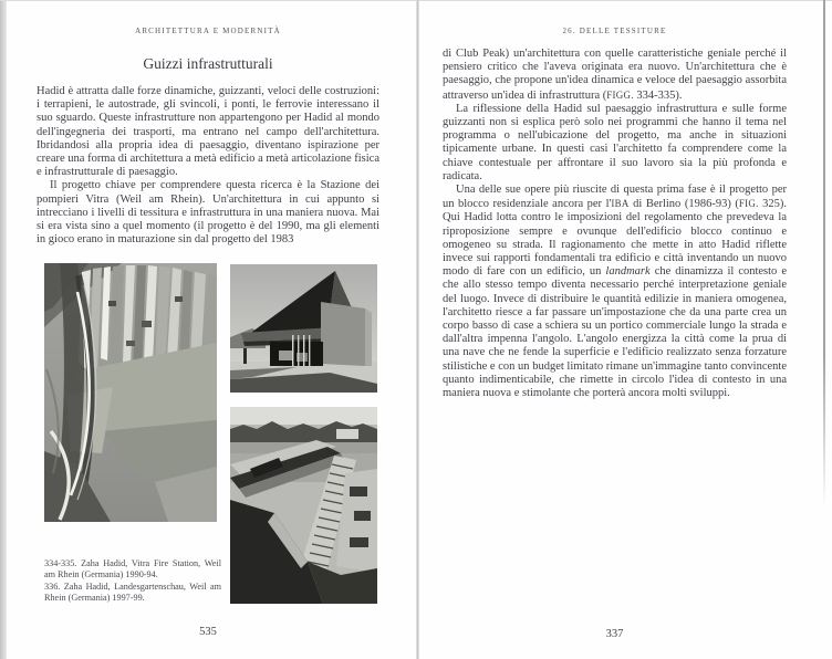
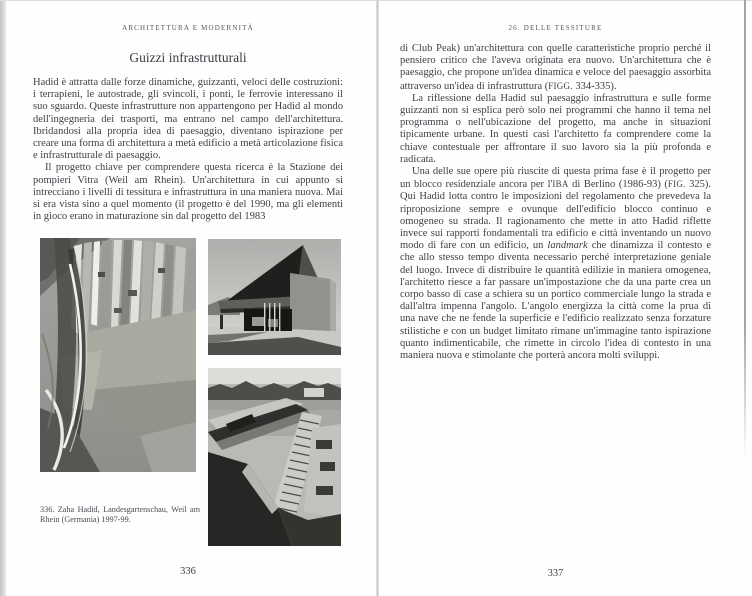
  ARCHITETTURA E MODERNITÀ
  Guizzi infrastrutturali
  Hadid è attratta dalle forze dinamiche, guizzanti, veloci delle costruzioni: i terrapieni, le autostrade, gli svincoli, i ponti, le ferrovie interessano il suo sguardo. Queste infrastrutture non appartengono per Hadid al mondo dell'ingegneria dei trasporti, ma entrano nel campo dell'architettura. Ibridandosi alla propria idea di paesaggio, diventano ispirazione per creare una forma di architettura a metà edificio a metà articolazione fisica e infrastrutturale di paesaggio.
  Il progetto chiave per comprendere questa ricerca è la Stazione dei pompieri Vitra (Weil am Rhein). Un'architettura in cui appunto si intrecciano i livelli di tessitura e infrastruttura in una maniera nuova. Mai si era vista sino a quel momento (il progetto è del 1990, ma gli elementi in gioco erano in maturazione sin dal progetto del 1983
- 334-335. Zaha Hadid, Vitra Fire Station, Weil am Rhein (Germania) 1990-94.
  336. Zaha Hadid, Landesgartenschau, Weil am Rhein (Germania) 1997-99.
- 535
+ 336
  26. DELLE TESSITURE
- di Club Peak) un'architettura con quelle caratteristiche geniale perché il pensiero critico che l'aveva originata era nuovo. Un'architettura che è paesaggio, che propone un'idea dinamica e veloce del paesaggio assorbita attraverso un'idea di infrastruttura (FIGG. 334-335).
+ di Club Peak) un'architettura con quelle caratteristiche proprio perché il pensiero critico che l'aveva originata era nuovo. Un'architettura che è paesaggio, che propone un'idea dinamica e veloce del paesaggio assorbita attraverso un'idea di infrastruttura (FIGG. 334-335).
  La riflessione della Hadid sul paesaggio infrastruttura e sulle forme guizzanti non si esplica però solo nei programmi che hanno il tema nel programma o nell'ubicazione del progetto, ma anche in situazioni tipicamente urbane. In questi casi l'architetto fa comprendere come la chiave contestuale per affrontare il suo lavoro sia la più profonda e radicata.
- Una delle sue opere più riuscite di questa prima fase è il progetto per un blocco residenziale ancora per l'IBA di Berlino (1986-93) (FIG. 325). Qui Hadid lotta contro le imposizioni del regolamento che prevedeva la riproposizione sempre e ovunque dell'edificio blocco continuo e omogeneo su strada. Il ragionamento che mette in atto Hadid riflette invece sui rapporti fondamentali tra edificio e città inventando un nuovo modo di fare con un edificio, un landmark che dinamizza il contesto e che allo stesso tempo diventa necessario perché interpretazione geniale del luogo. Invece di distribuire le quantità edilizie in maniera omogenea, l'architetto riesce a far passare un'impostazione che da una parte crea un corpo basso di case a schiera su un portico commerciale lungo la strada e dall'altra impenna l'angolo. L'angolo energizza la città come la prua di una nave che ne fende la superficie e l'edificio realizzato senza forzature stilistiche e con un budget limitato rimane un'immagine tanto convincente quanto indimenticabile, che rimette in circolo l'idea di contesto in una maniera nuova e stimolante che porterà ancora molti sviluppi.
+ Una delle sue opere più riuscite di questa prima fase è il progetto per un blocco residenziale ancora per l'IBA di Berlino (1986-93) (FIG. 325). Qui Hadid lotta contro le imposizioni del regolamento che prevedeva la riproposizione sempre e ovunque dell'edificio blocco continuo e omogeneo su strada. Il ragionamento che mette in atto Hadid riflette invece sui rapporti fondamentali tra edificio e città inventando un nuovo modo di fare con un edificio, un landmark che dinamizza il contesto e che allo stesso tempo diventa necessario perché interpretazione geniale del luogo. Invece di distribuire le quantità edilizie in maniera omogenea, l'architetto riesce a far passare un'impostazione che da una parte crea un corpo basso di case a schiera su un portico commerciale lungo la strada e dall'altra impenna l'angolo. L'angolo energizza la città come la prua di una nave che ne fende la superficie e l'edificio realizzato senza forzature stilistiche e con un budget limitato rimane un'immagine tanto ispirazione quanto indimenticabile, che rimette in circolo l'idea di contesto in una maniera nuova e stimolante che porterà ancora molti sviluppi.
  337
